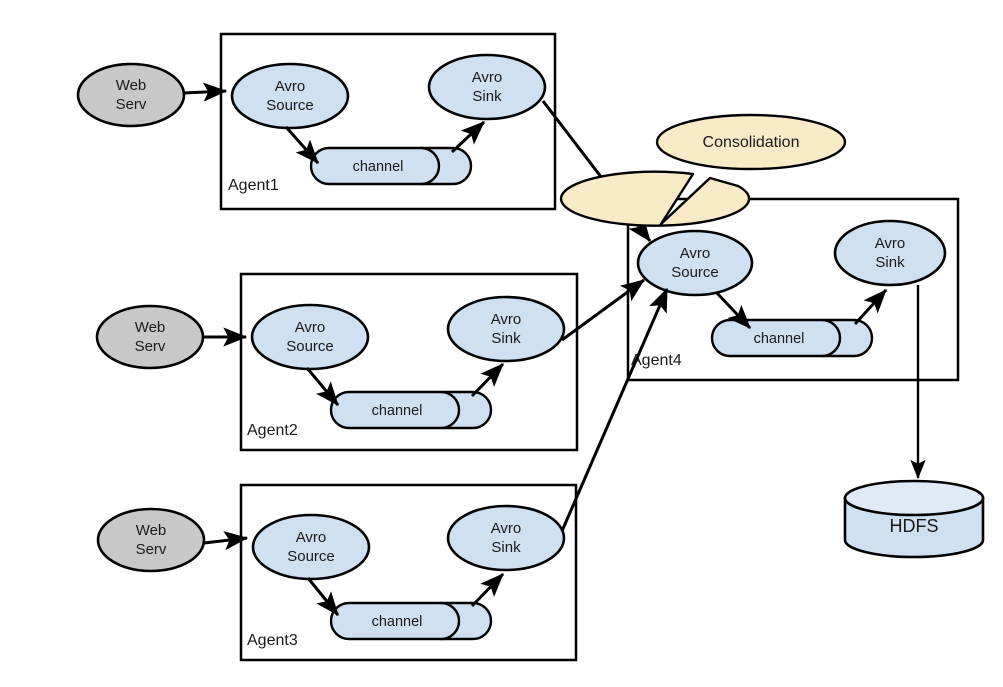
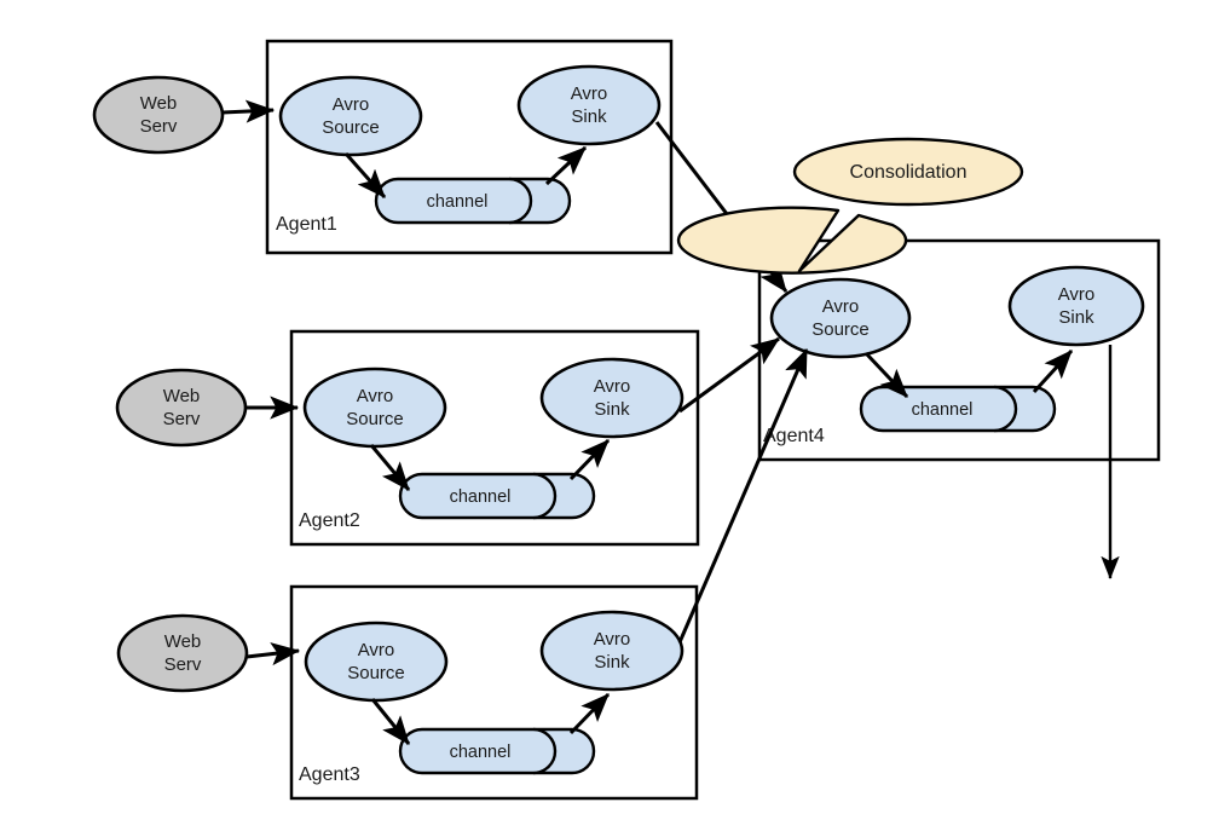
  Agent1
  Web
  Serv
  Avro
  Source
  channel
  Avro
  Sink
  Agent2
  Web
  Serv
  Avro
  Source
  channel
  Avro
  Sink
  Agent3
  Web
  Serv
  Avro
  Source
  channel
  Avro
  Sink
  gent4
  Avro
  Source
  channel
  Avro
  Sink
- HDFS
  Consolidation
